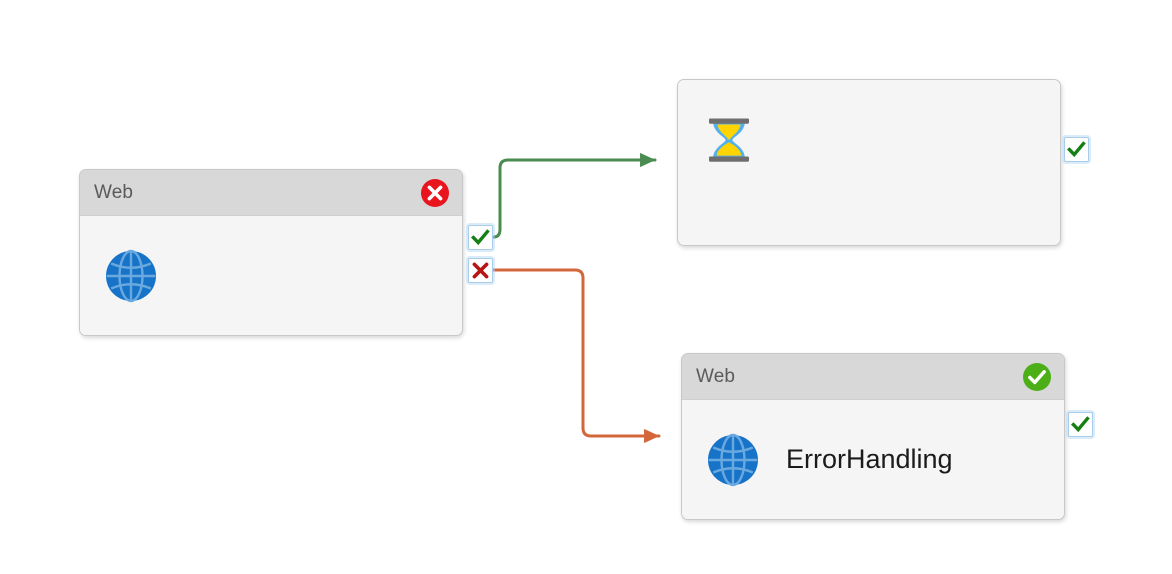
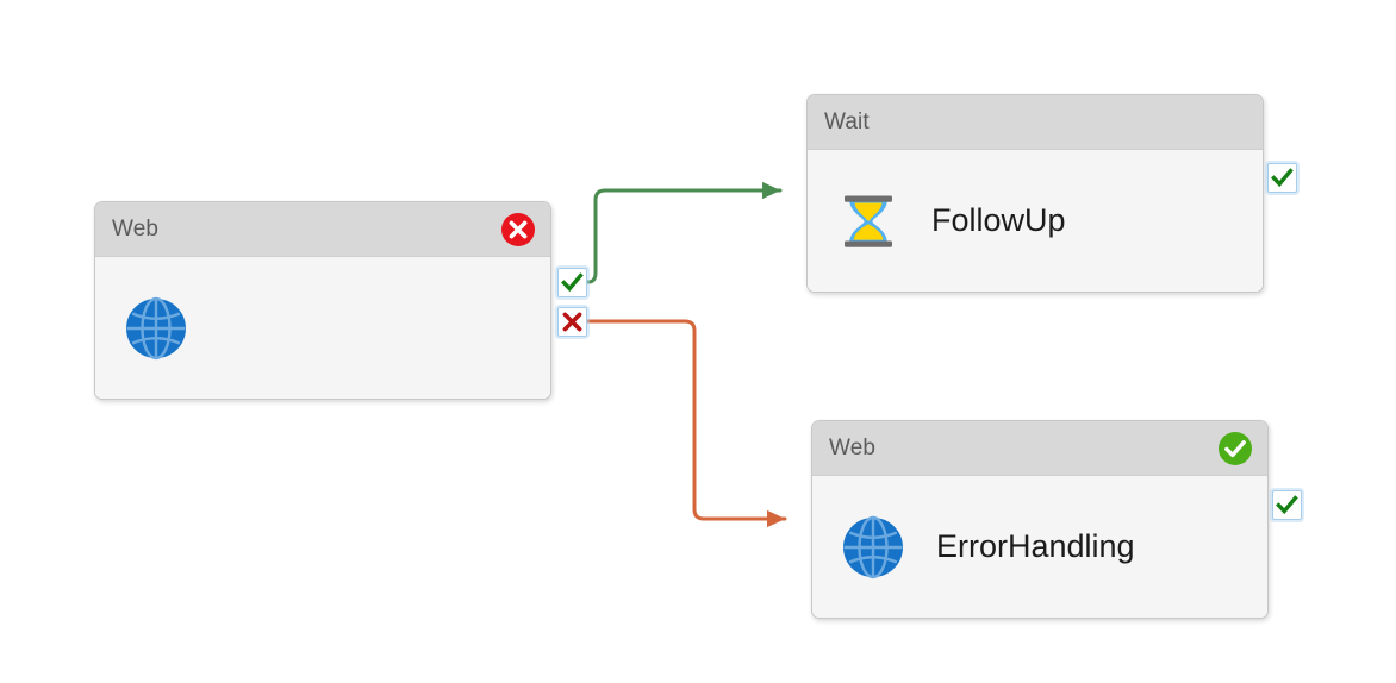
  Web
+ Wait
+ FollowUp
  Web
  ErrorHandling
